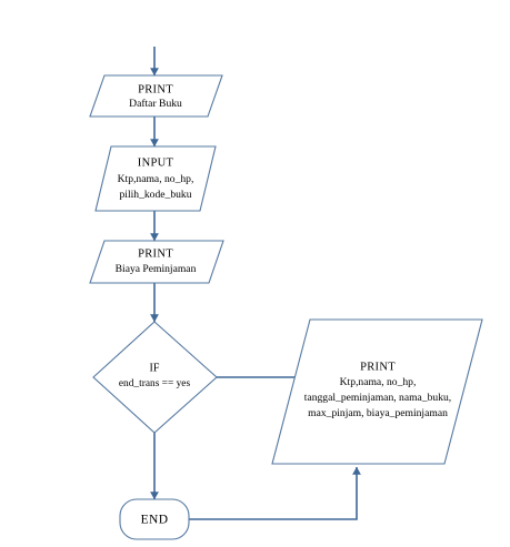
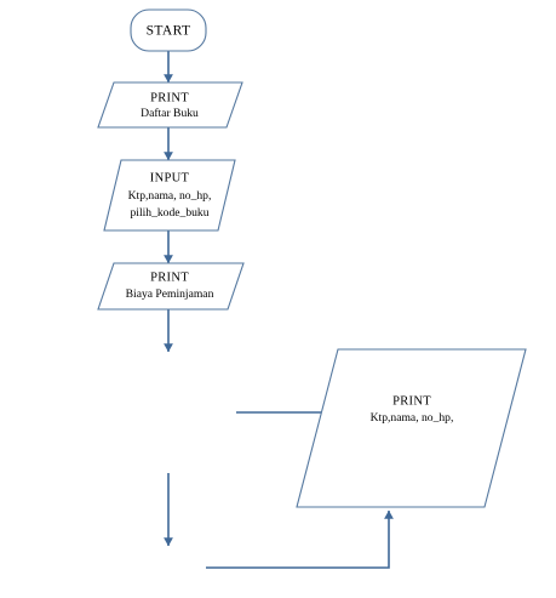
+ START
  PRINT
  Daftar Buku
  INPUT
  Ktp,nama, no_hp,
  pilih_kode_buku
  PRINT
  Biaya Peminjaman
- IF
- end_trans == yes
  PRINT
  Ktp,nama, no_hp,
- tanggal_peminjaman, nama_buku,
- max_pinjam, biaya_peminjaman
- END
